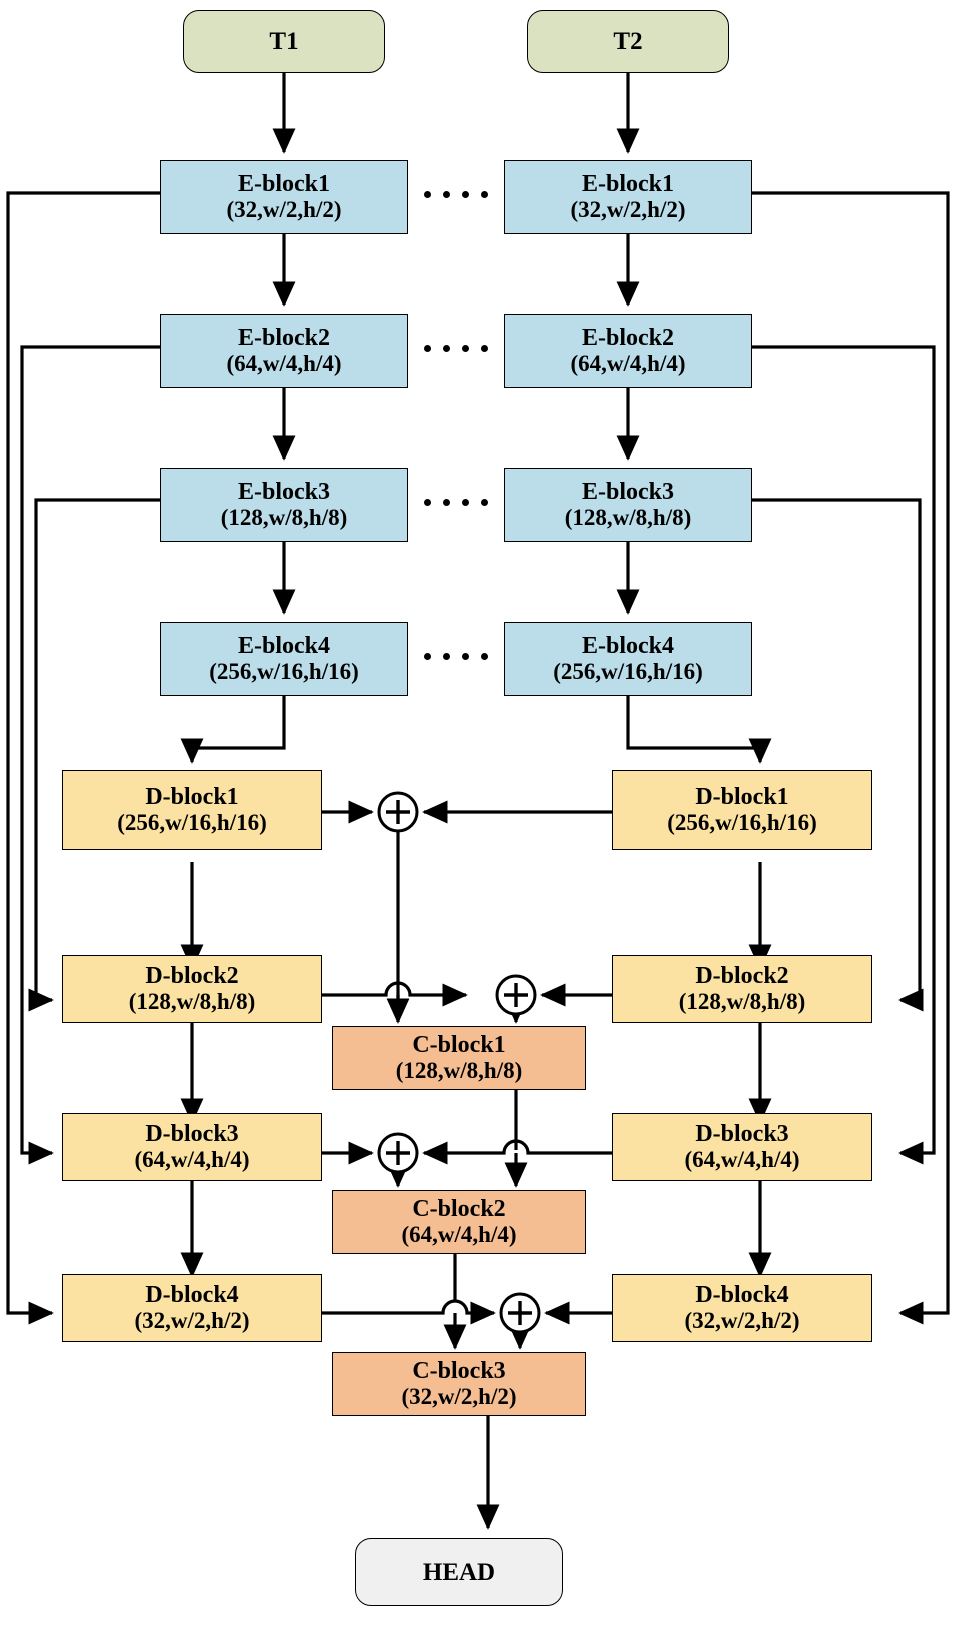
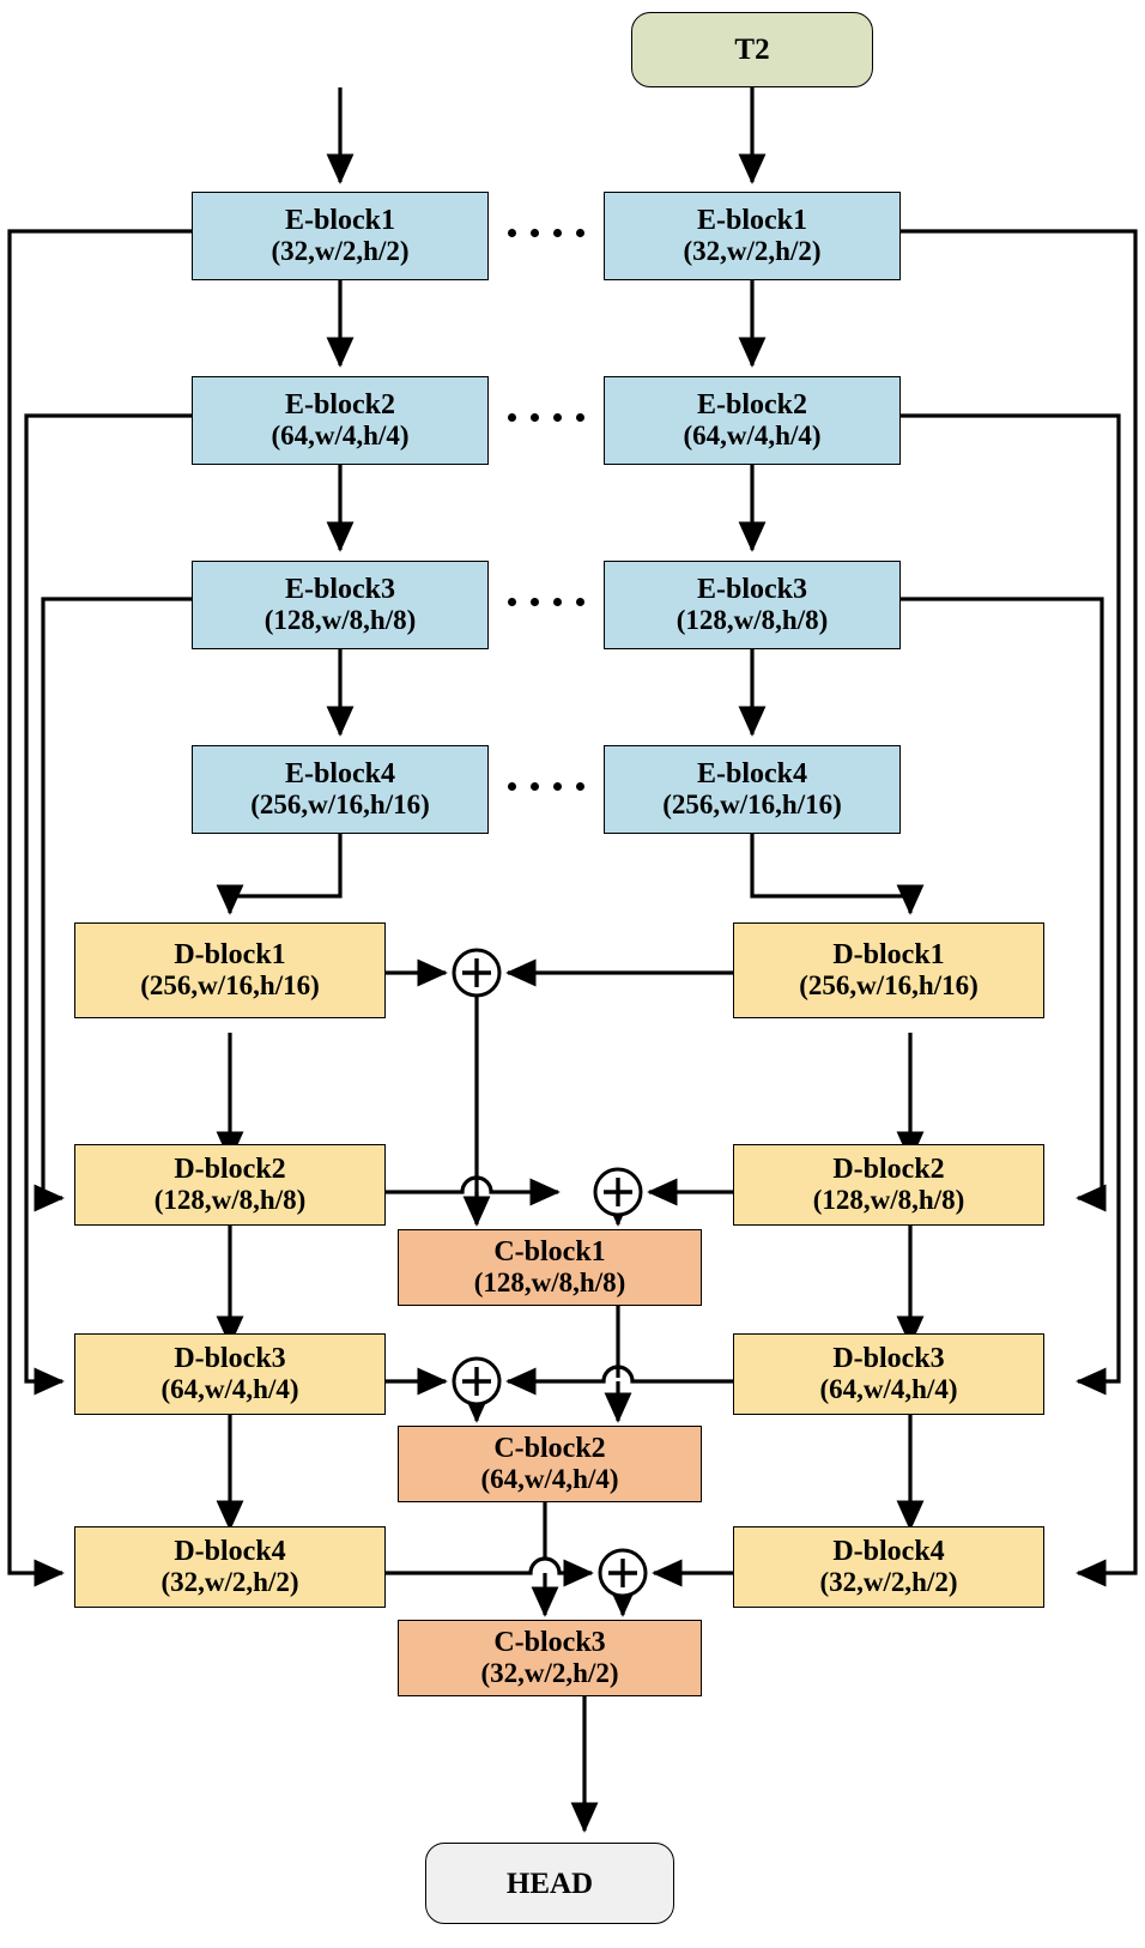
- T1
  T2
  E-block1
  (32,w/2,h/2)
  E-block2
  (64,w/4,h/4)
  E-block3
  (128,w/8,h/8)
  E-block4
  (256,w/16,h/16)
  E-block1
  (32,w/2,h/2)
  E-block2
  (64,w/4,h/4)
  E-block3
  (128,w/8,h/8)
  E-block4
  (256,w/16,h/16)
  D-block1
  (256,w/16,h/16)
  D-block2
  (128,w/8,h/8)
  D-block3
  (64,w/4,h/4)
  D-block4
  (32,w/2,h/2)
  D-block1
  (256,w/16,h/16)
  D-block2
  (128,w/8,h/8)
  D-block3
  (64,w/4,h/4)
  D-block4
  (32,w/2,h/2)
  C-block1
  (128,w/8,h/8)
  C-block2
  (64,w/4,h/4)
  C-block3
  (32,w/2,h/2)
  HEAD
